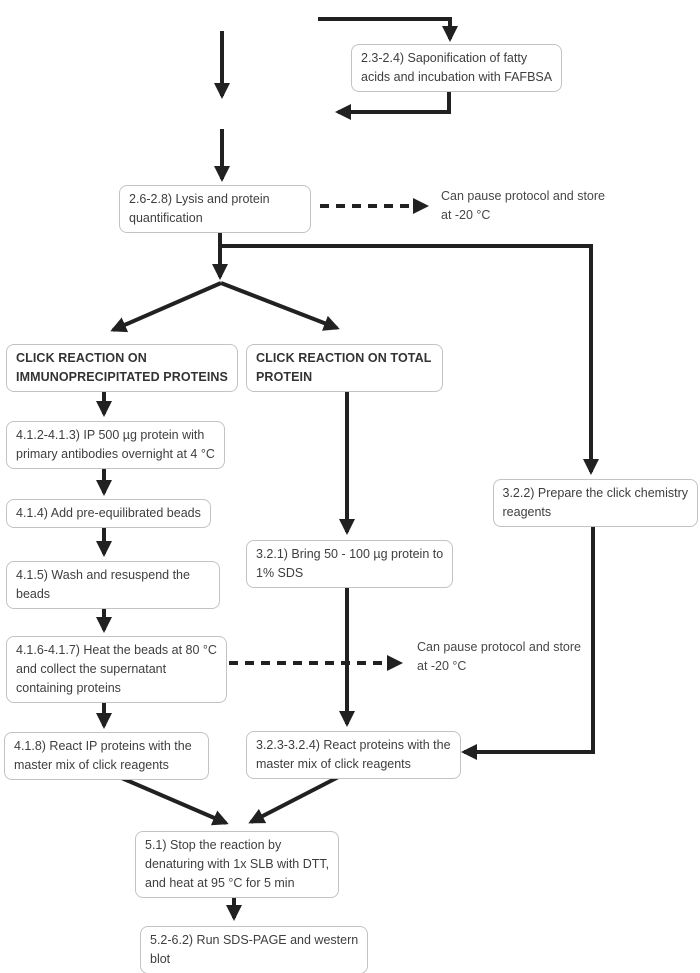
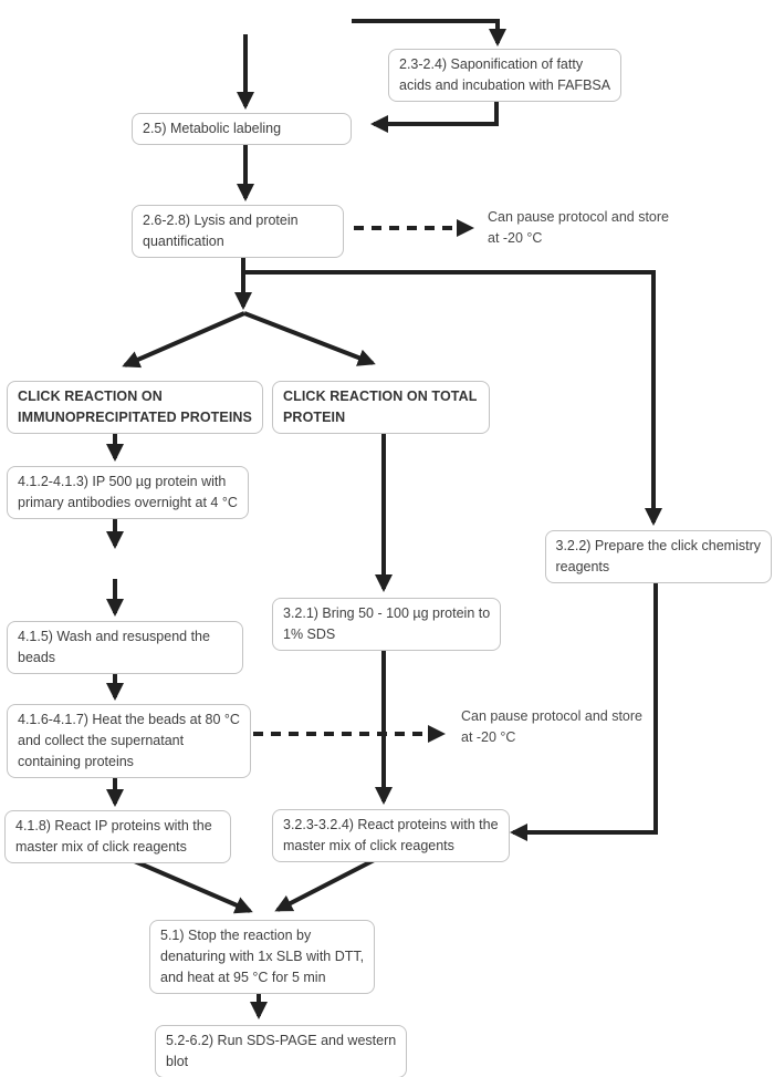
  2.3-2.4) Saponification of fatty
  acids and incubation with FAFBSA
+ 2.5) Metabolic labeling
  2.6-2.8) Lysis and protein
  quantification
  CLICK REACTION ON
  IMMUNOPRECIPITATED PROTEINS
  CLICK REACTION ON TOTAL
  PROTEIN
  4.1.2-4.1.3) IP 500 µg protein with
  primary antibodies overnight at 4 °C
- 4.1.4) Add pre-equilibrated beads
  4.1.5) Wash and resuspend the
  beads
  4.1.6-4.1.7) Heat the beads at 80 °C
  and collect the supernatant
  containing proteins
  4.1.8) React IP proteins with the
  master mix of click reagents
  3.2.1) Bring 50 - 100 µg protein to
  1% SDS
  3.2.2) Prepare the click chemistry
  reagents
  3.2.3-3.2.4) React proteins with the
  master mix of click reagents
  5.1) Stop the reaction by
  denaturing with 1x SLB with DTT,
  and heat at 95 °C for 5 min
  5.2-6.2) Run SDS-PAGE and western
  blot
  Can pause protocol and store
  at -20 °C
  Can pause protocol and store
  at -20 °C
